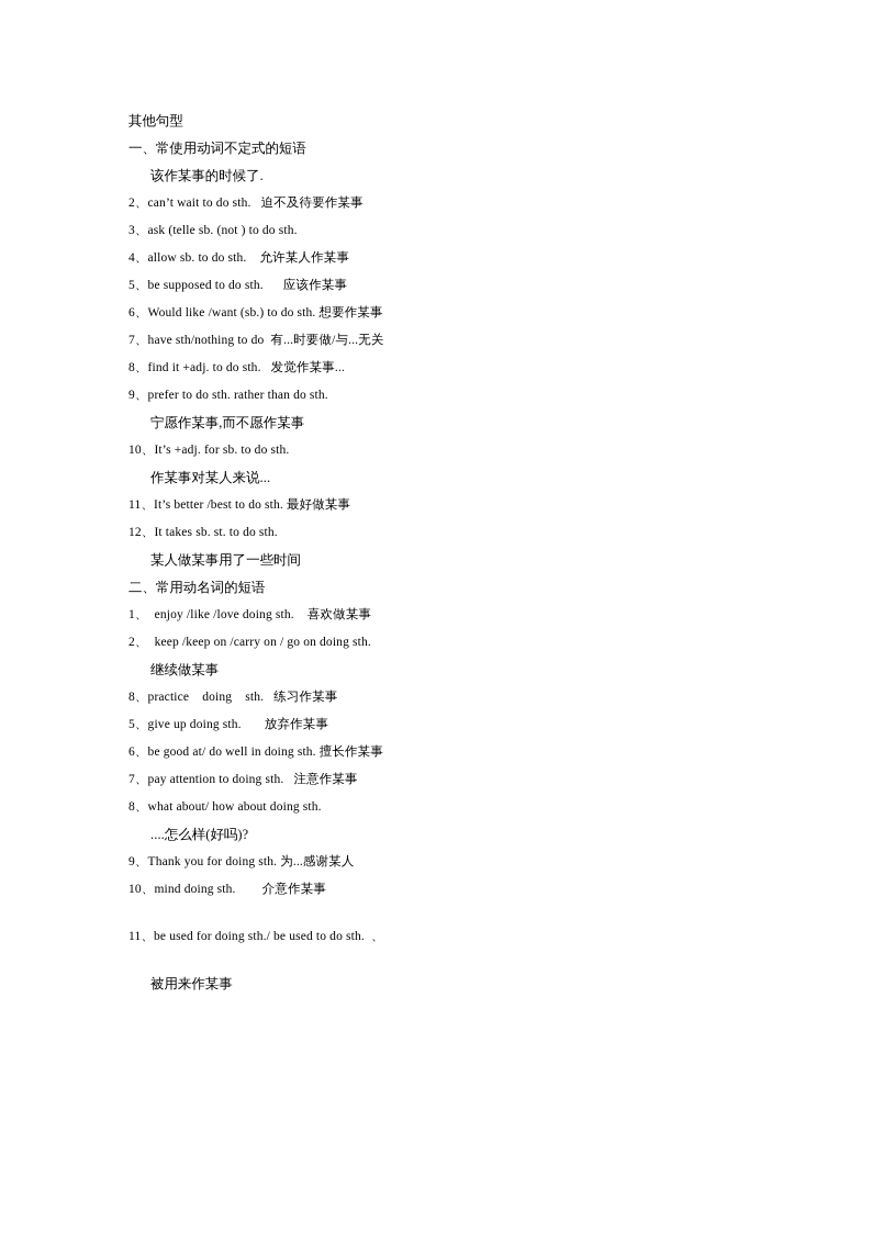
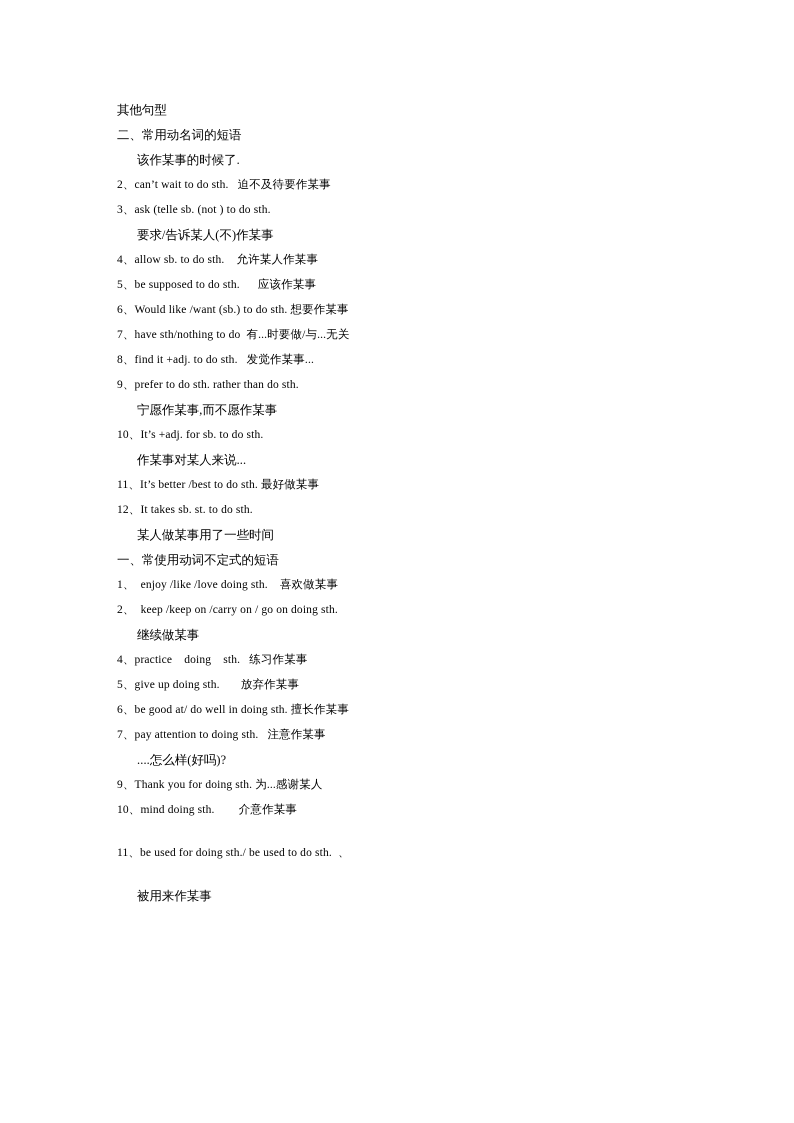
  其他句型
- 一、常使用动词不定式的短语
+ 二、常用动名词的短语
  该作某事的时候了.
  2、can’t wait to do sth. 迫不及待要作某事
  3、ask (telle sb. (not ) to do sth.
+ 要求/告诉某人(不)作某事
  4、allow sb. to do sth. 允许某人作某事
  5、be supposed to do sth. 应该作某事
  6、Would like /want (sb.) to do sth. 想要作某事
  7、have sth/nothing to do 有...时要做/与...无关
  8、find it +adj. to do sth. 发觉作某事...
  9、prefer to do sth. rather than do sth.
  宁愿作某事,而不愿作某事
  10、It’s +adj. for sb. to do sth.
  作某事对某人来说...
  11、It’s better /best to do sth. 最好做某事
  12、It takes sb. st. to do sth.
  某人做某事用了一些时间
- 二、常用动名词的短语
+ 一、常使用动词不定式的短语
  1、 enjoy /like /love doing sth. 喜欢做某事
  2、 keep /keep on /carry on / go on doing sth.
  继续做某事
- 8、practice doing sth. 练习作某事
+ 4、practice doing sth. 练习作某事
  5、give up doing sth. 放弃作某事
  6、be good at/ do well in doing sth. 擅长作某事
  7、pay attention to doing sth. 注意作某事
- 8、what about/ how about doing sth.
  ....怎么样(好吗)?
  9、Thank you for doing sth. 为...感谢某人
  10、mind doing sth. 介意作某事
  11、be used for doing sth./ be used to do sth. 、
  被用来作某事
